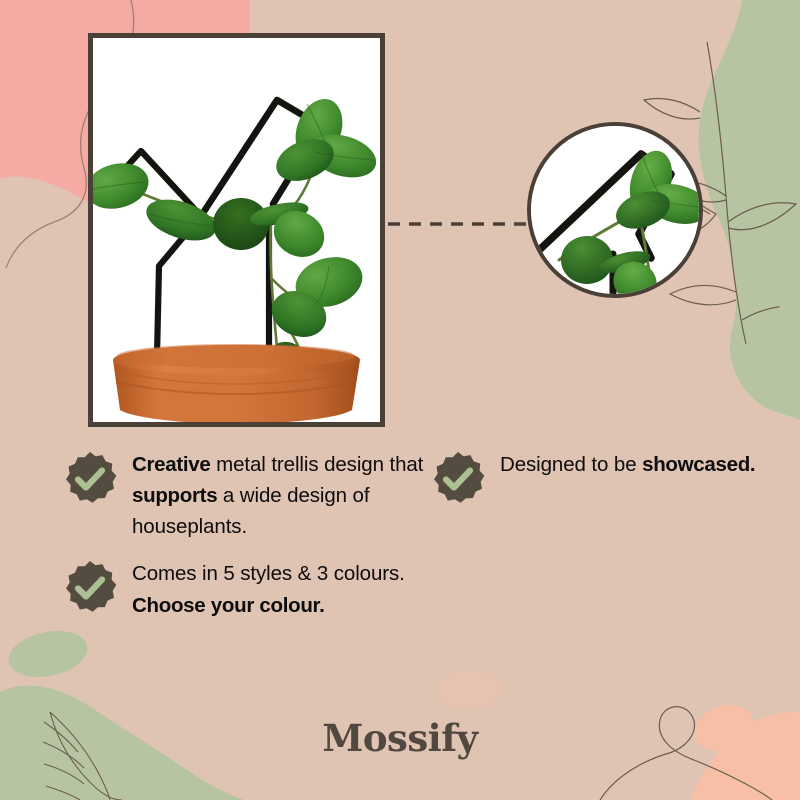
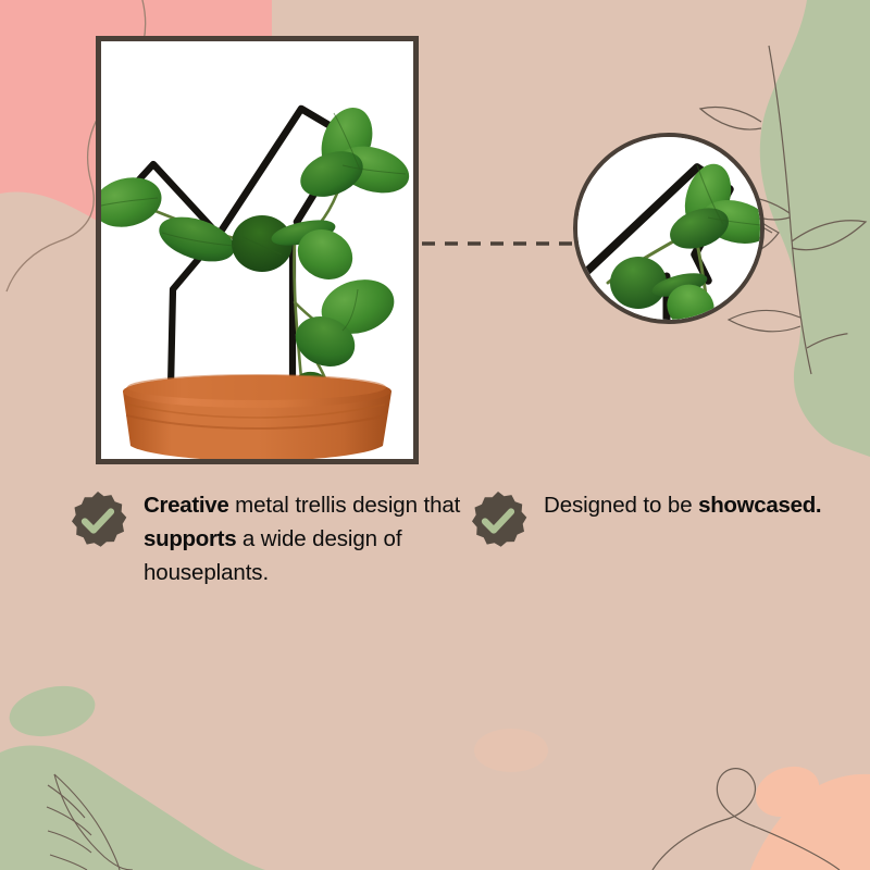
  Creative metal trellis design that supports a wide design of houseplants.
  Designed to be showcased.
- Comes in 5 styles & 3 colours. Choose your colour.
- Mossify
